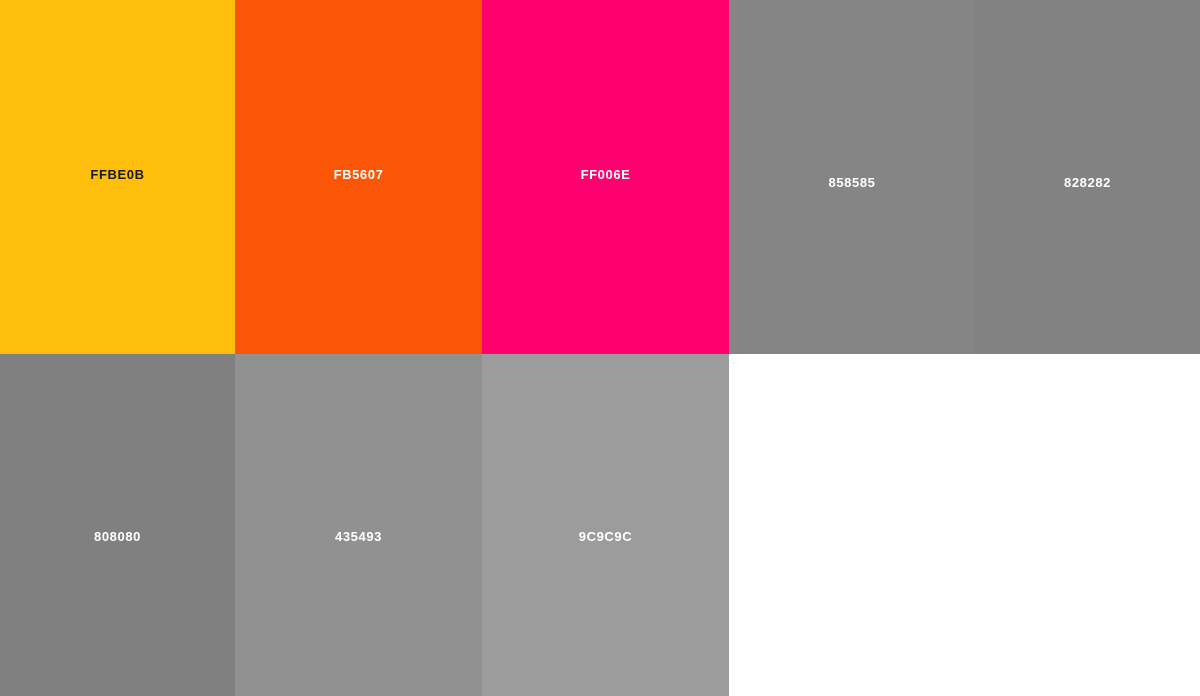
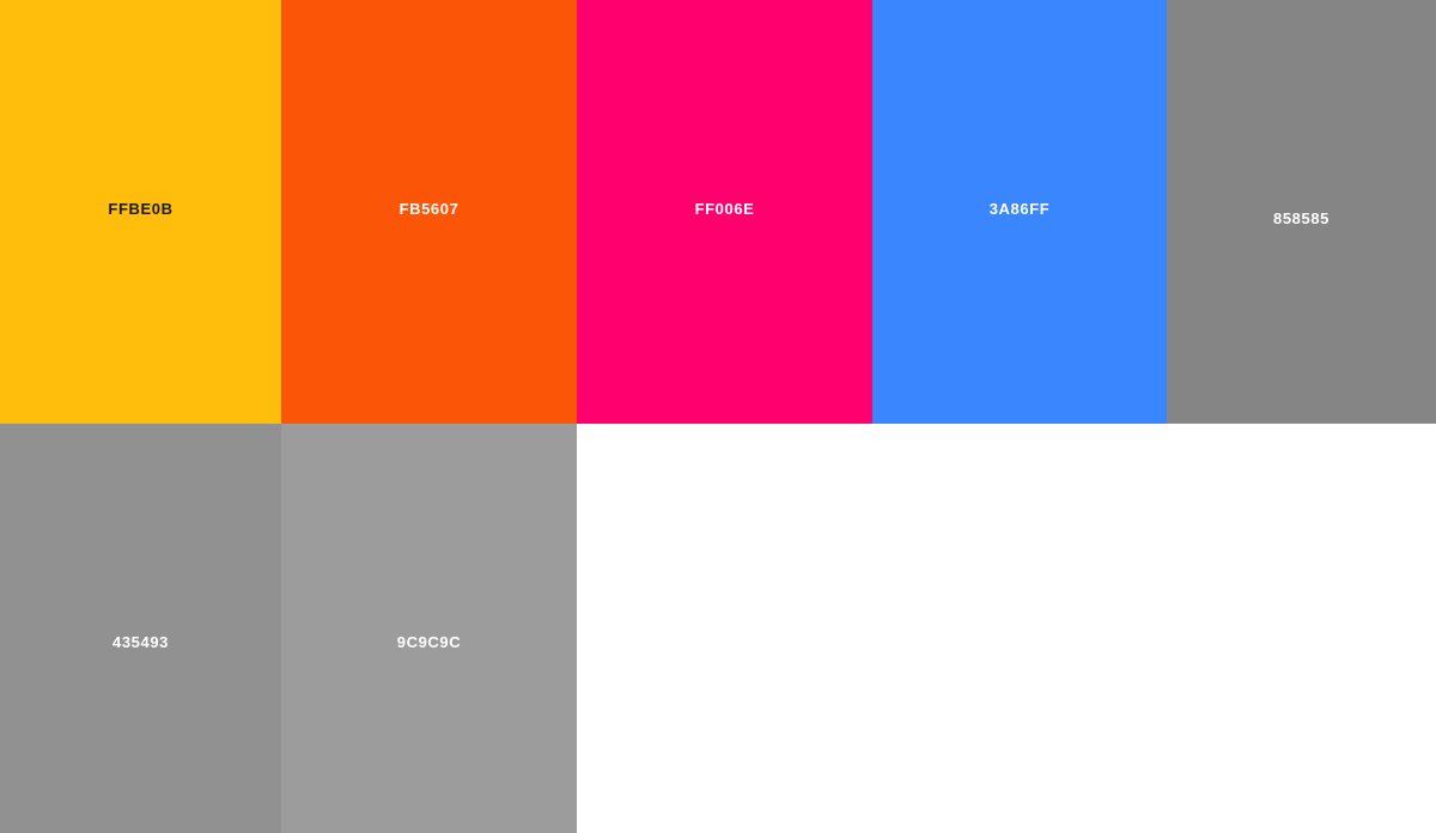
  FFBE0B
  FB5607
  FF006E
+ 3A86FF
  858585
- 828282
- 808080
  435493
  9C9C9C
